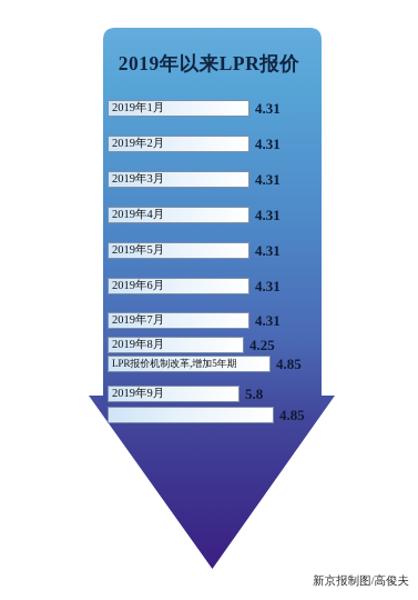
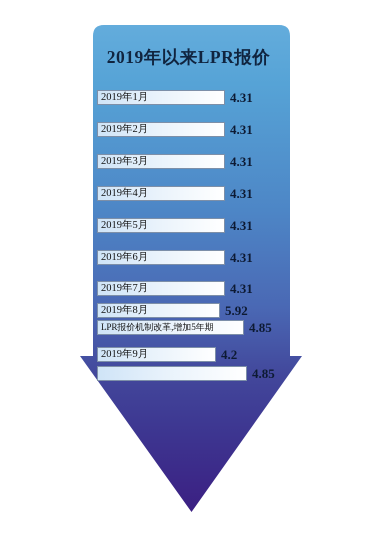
  2019年以来LPR报价
  2019年1月
  4.31
  2019年2月
  4.31
  2019年3月
  4.31
  2019年4月
  4.31
  2019年5月
  4.31
  2019年6月
  4.31
  2019年7月
  4.31
  2019年8月
- 4.25
+ 5.92
  LPR报价机制改革,增加5年期
  4.85
  2019年9月
- 5.8
+ 4.2
  4.85
- 新京报制图/高俊夫
